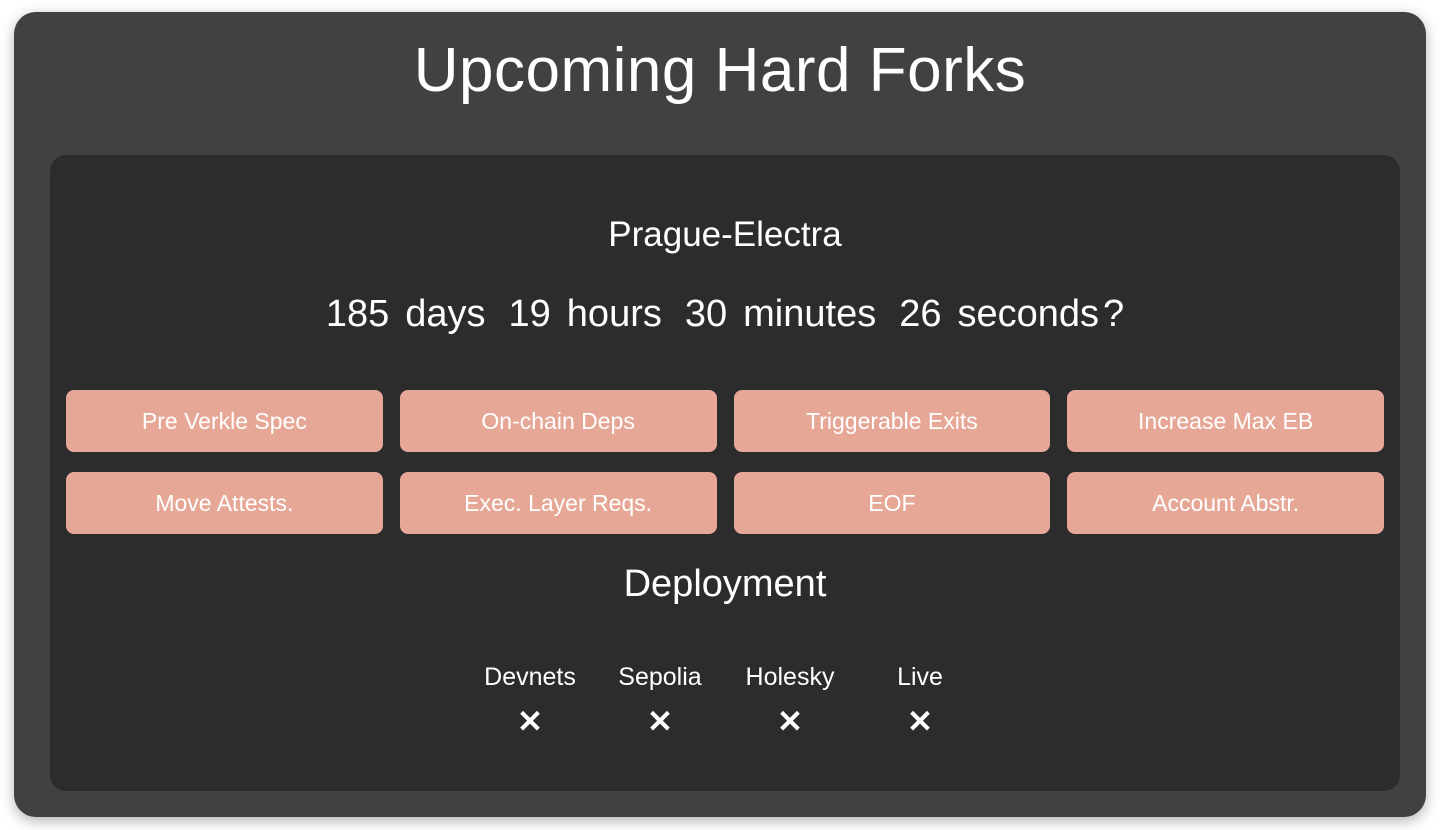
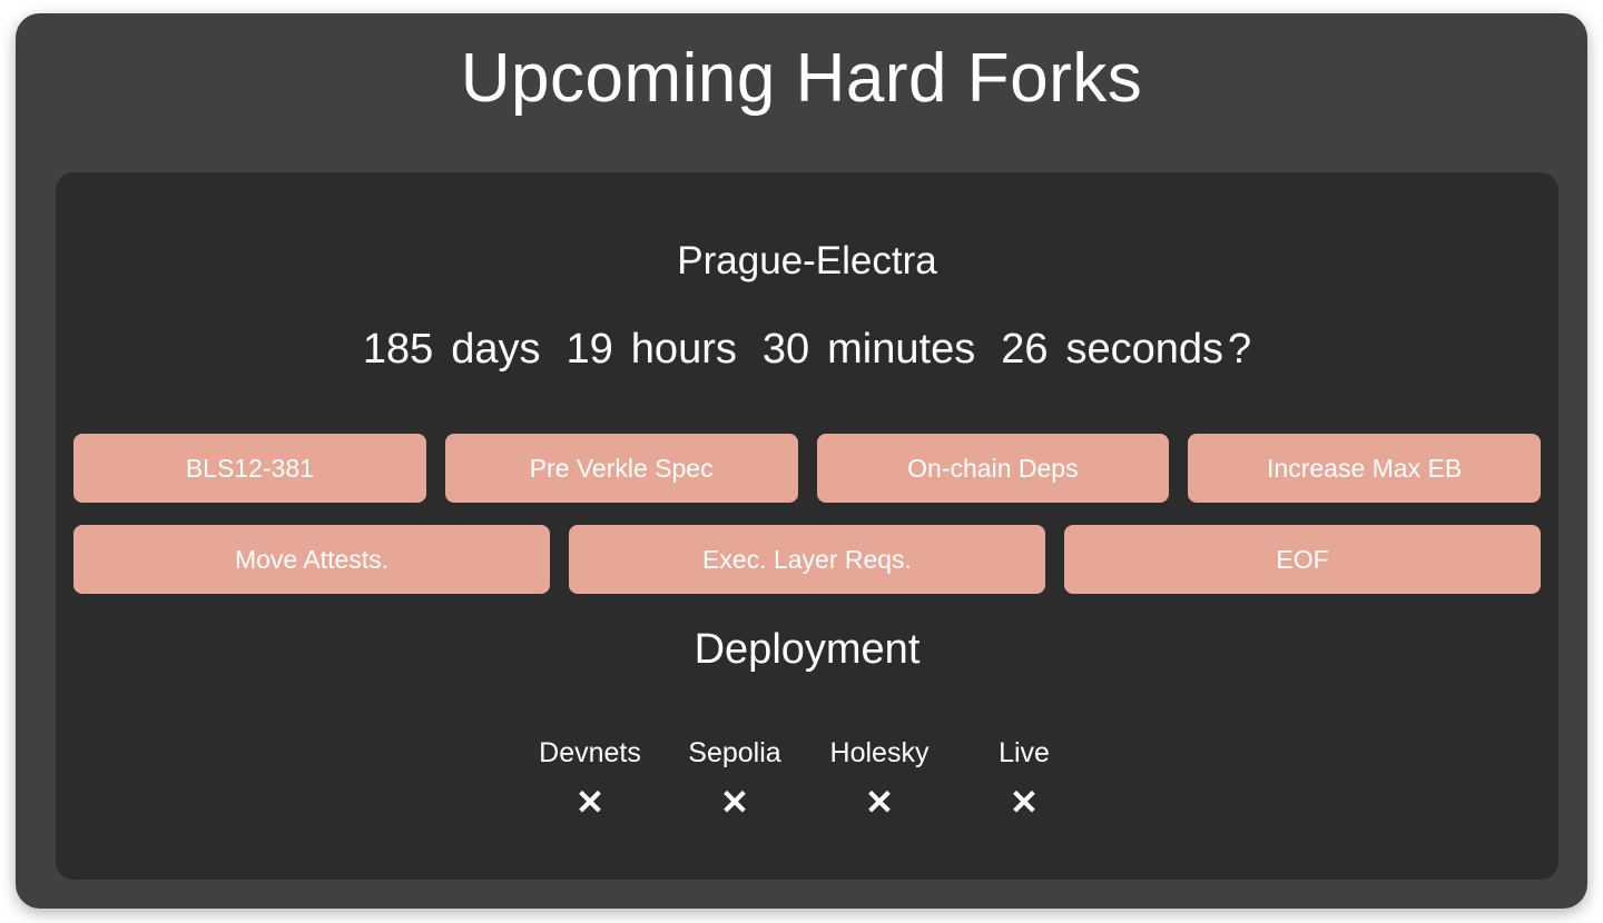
  Upcoming Hard Forks
  Prague-Electra
  185 days 19 hours 30 minutes 26 seconds?
+ BLS12-381
  Pre Verkle Spec
  On-chain Deps
- Triggerable Exits
  Increase Max EB
  Move Attests.
  Exec. Layer Reqs.
  EOF
- Account Abstr.
  Deployment
  Devnets
  ✕
  Sepolia
  ✕
  Holesky
  ✕
  Live
  ✕
